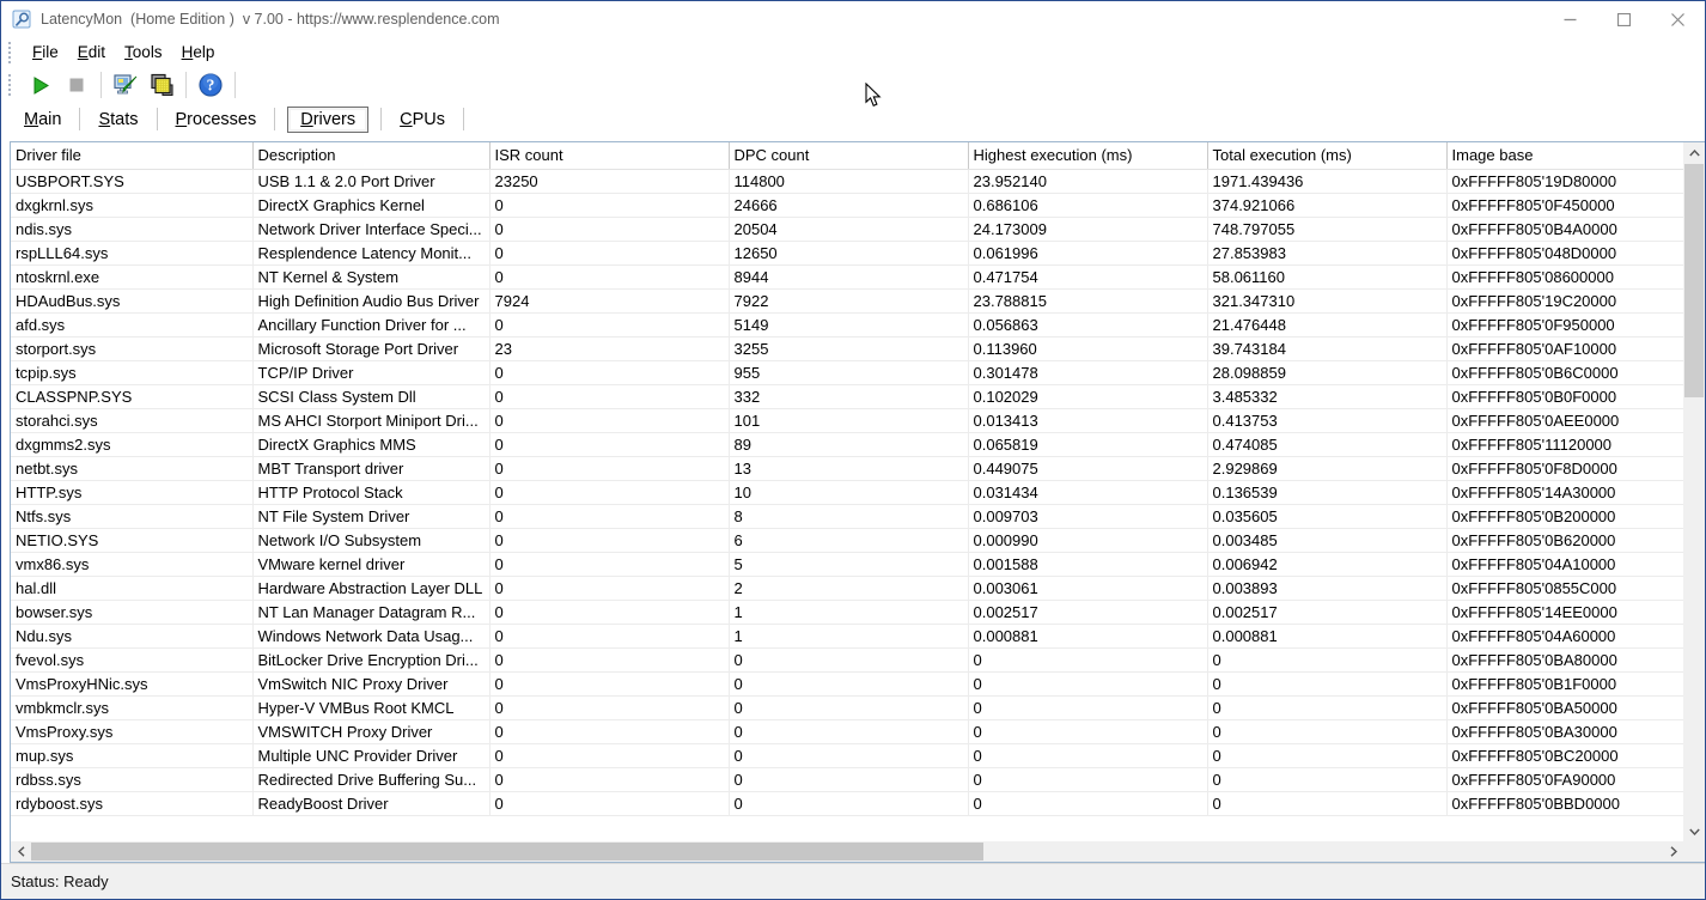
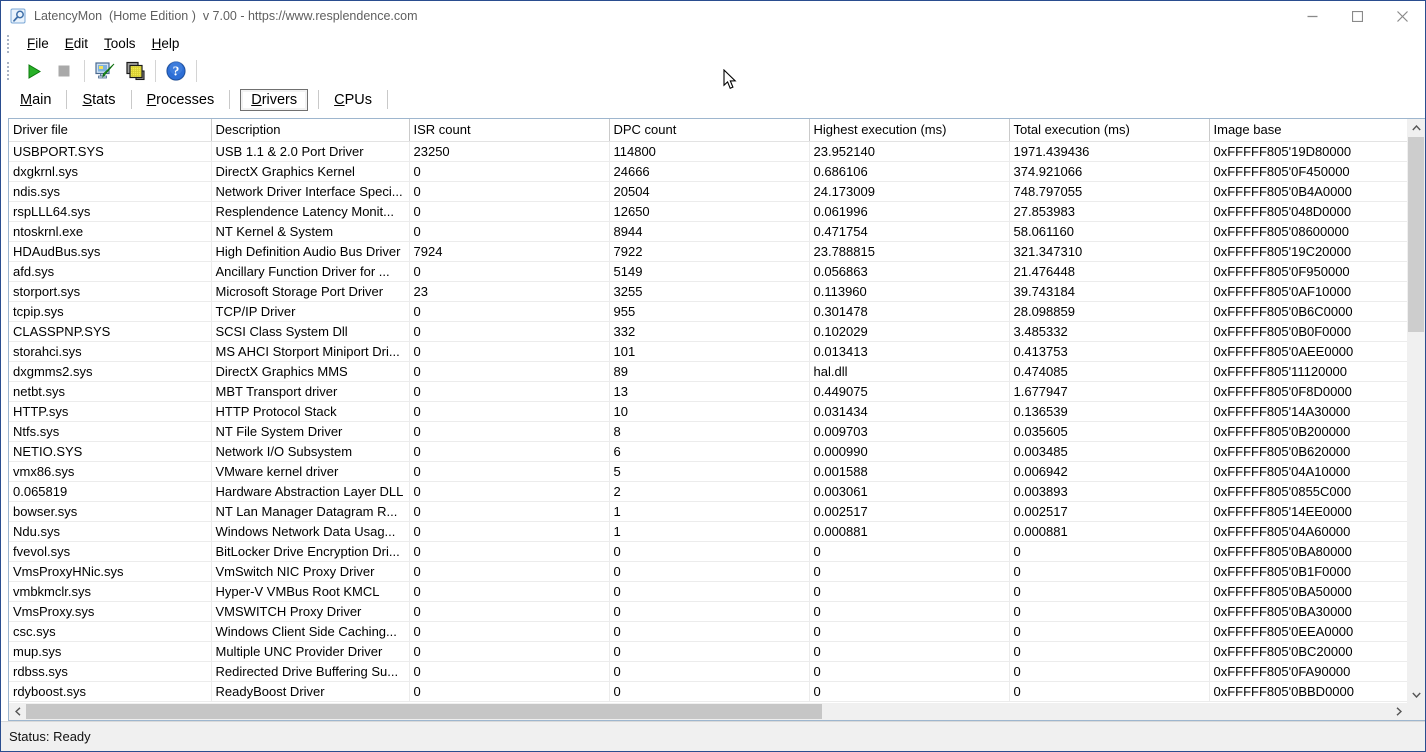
  LatencyMon (Home Edition ) v 7.00 - https://www.resplendence.com
  File
  Edit
  Tools
  Help
  ?
  Main
  Stats
  Processes
  Drivers
  CPUs
  Driver file	Description	ISR count	DPC count	Highest execution (ms)	Total execution (ms)	Image base
  USBPORT.SYS	USB 1.1 & 2.0 Port Driver	23250	114800	23.952140	1971.439436	0xFFFFF805'19D80000
  dxgkrnl.sys	DirectX Graphics Kernel	0	24666	0.686106	374.921066	0xFFFFF805'0F450000
  ndis.sys	Network Driver Interface Speci...	0	20504	24.173009	748.797055	0xFFFFF805'0B4A0000
  rspLLL64.sys	Resplendence Latency Monit...	0	12650	0.061996	27.853983	0xFFFFF805'048D0000
  ntoskrnl.exe	NT Kernel & System	0	8944	0.471754	58.061160	0xFFFFF805'08600000
  HDAudBus.sys	High Definition Audio Bus Driver	7924	7922	23.788815	321.347310	0xFFFFF805'19C20000
  afd.sys	Ancillary Function Driver for ...	0	5149	0.056863	21.476448	0xFFFFF805'0F950000
  storport.sys	Microsoft Storage Port Driver	23	3255	0.113960	39.743184	0xFFFFF805'0AF10000
  tcpip.sys	TCP/IP Driver	0	955	0.301478	28.098859	0xFFFFF805'0B6C0000
  CLASSPNP.SYS	SCSI Class System Dll	0	332	0.102029	3.485332	0xFFFFF805'0B0F0000
  storahci.sys	MS AHCI Storport Miniport Dri...	0	101	0.013413	0.413753	0xFFFFF805'0AEE0000
- dxgmms2.sys	DirectX Graphics MMS	0	89	0.065819	0.474085	0xFFFFF805'11120000
+ dxgmms2.sys	DirectX Graphics MMS	0	89	hal.dll	0.474085	0xFFFFF805'11120000
- netbt.sys	MBT Transport driver	0	13	0.449075	2.929869	0xFFFFF805'0F8D0000
+ netbt.sys	MBT Transport driver	0	13	0.449075	1.677947	0xFFFFF805'0F8D0000
  HTTP.sys	HTTP Protocol Stack	0	10	0.031434	0.136539	0xFFFFF805'14A30000
  Ntfs.sys	NT File System Driver	0	8	0.009703	0.035605	0xFFFFF805'0B200000
  NETIO.SYS	Network I/O Subsystem	0	6	0.000990	0.003485	0xFFFFF805'0B620000
  vmx86.sys	VMware kernel driver	0	5	0.001588	0.006942	0xFFFFF805'04A10000
- hal.dll	Hardware Abstraction Layer DLL	0	2	0.003061	0.003893	0xFFFFF805'0855C000
+ 0.065819	Hardware Abstraction Layer DLL	0	2	0.003061	0.003893	0xFFFFF805'0855C000
  bowser.sys	NT Lan Manager Datagram R...	0	1	0.002517	0.002517	0xFFFFF805'14EE0000
  Ndu.sys	Windows Network Data Usag...	0	1	0.000881	0.000881	0xFFFFF805'04A60000
  fvevol.sys	BitLocker Drive Encryption Dri...	0	0	0	0	0xFFFFF805'0BA80000
  VmsProxyHNic.sys	VmSwitch NIC Proxy Driver	0	0	0	0	0xFFFFF805'0B1F0000
  vmbkmclr.sys	Hyper-V VMBus Root KMCL	0	0	0	0	0xFFFFF805'0BA50000
  VmsProxy.sys	VMSWITCH Proxy Driver	0	0	0	0	0xFFFFF805'0BA30000
+ csc.sys	Windows Client Side Caching...	0	0	0	0	0xFFFFF805'0EEA0000
  mup.sys	Multiple UNC Provider Driver	0	0	0	0	0xFFFFF805'0BC20000
  rdbss.sys	Redirected Drive Buffering Su...	0	0	0	0	0xFFFFF805'0FA90000
  rdyboost.sys	ReadyBoost Driver	0	0	0	0	0xFFFFF805'0BBD0000
  Status: Ready
